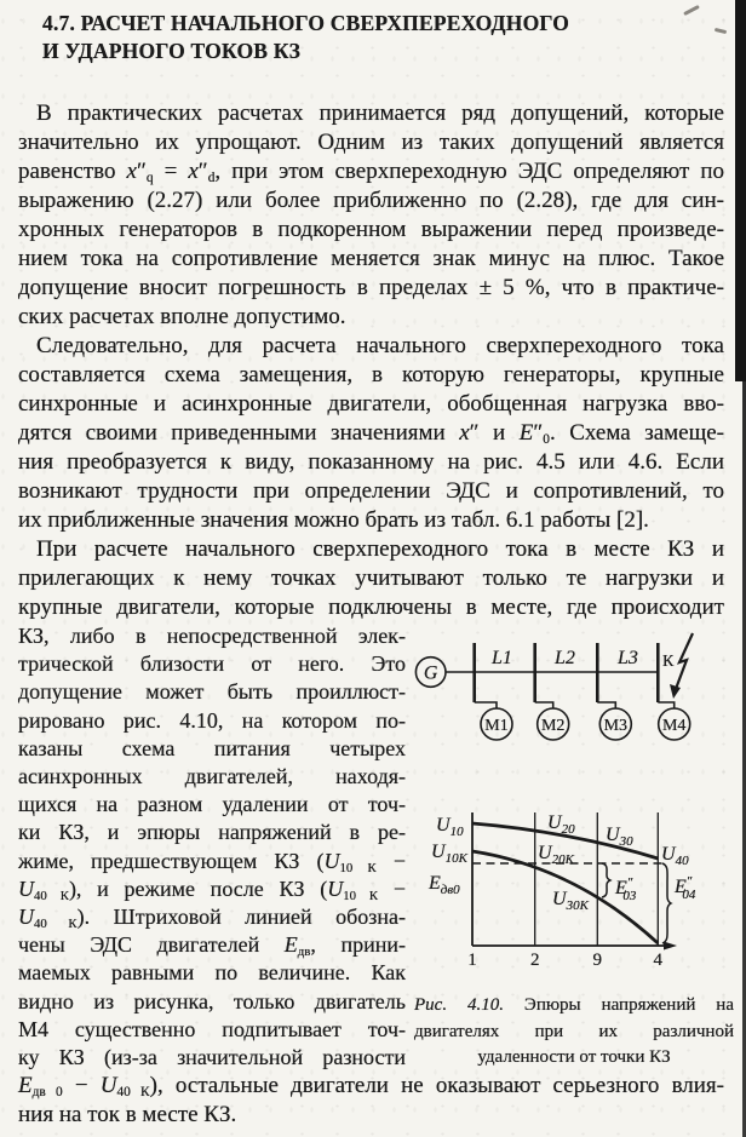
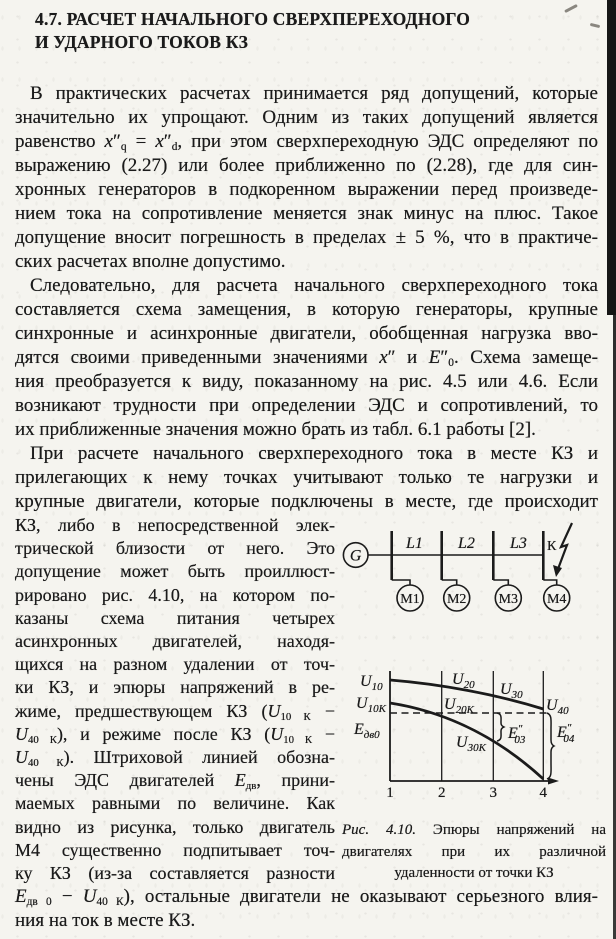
  4.7. РАСЧЕТ НАЧАЛЬНОГО СВЕРХПЕРЕХОДНОГО
  И УДАРНОГО ТОКОВ КЗ
  В практических расчетах принимается ряд допущений, которые
  значительно их упрощают. Одним из таких допущений является
  равенство x″q = x″d, при этом сверхпереходную ЭДС определяют по
  выражению (2.27) или более приближенно по (2.28), где для син-
  хронных генераторов в подкоренном выражении перед произведе-
  нием тока на сопротивление меняется знак минус на плюс. Такое
  допущение вносит погрешность в пределах ± 5 %, что в практиче-
  ских расчетах вполне допустимо.
  Следовательно, для расчета начального сверхпереходного тока
  составляется схема замещения, в которую генераторы, крупные
  синхронные и асинхронные двигатели, обобщенная нагрузка вво-
  дятся своими приведенными значениями x″ и E″0. Схема замеще-
  ния преобразуется к виду, показанному на рис. 4.5 или 4.6. Если
  возникают трудности при определении ЭДС и сопротивлений, то
  их приближенные значения можно брать из табл. 6.1 работы [2].
  При расчете начального сверхпереходного тока в месте КЗ и
  прилегающих к нему точках учитывают только те нагрузки и
  крупные двигатели, которые подключены в месте, где происходит
  КЗ, либо в непосредственной элек-
  трической близости от него. Это
  допущение может быть проиллюст-
  рировано рис. 4.10, на котором по-
  казаны схема питания четырех
  асинхронных двигателей, находя-
  щихся на разном удалении от точ-
  ки КЗ, и эпюры напряжений в ре-
  жиме, предшествующем КЗ (U10 К −
  U40 К), и режиме после КЗ (U10 К −
  U40 К). Штриховой линией обозна-
  чены ЭДС двигателей Eдв, прини-
  маемых равными по величине. Как
  видно из рисунка, только двигатель
  М4 существенно подпитывает точ-
- ку КЗ (из-за значительной разности
+ ку КЗ (из-за составляется разности
  G
  L1
  L2
  L3
  К
  М1
  М2
  М3
  М4
  U10
  U10К
  Eдв0
  U20
  U20К
  U30
  U30К
  U40
  E″ 03
  E″ 04
  1
  2
- 9
+ 3
  4
  Рис. 4.10. Эпюры напряжений на
  двигателях при их различной
  удаленности от точки КЗ
  Eдв 0 − U40 К), остальные двигатели не оказывают серьезного влия-
  ния на ток в месте КЗ.
